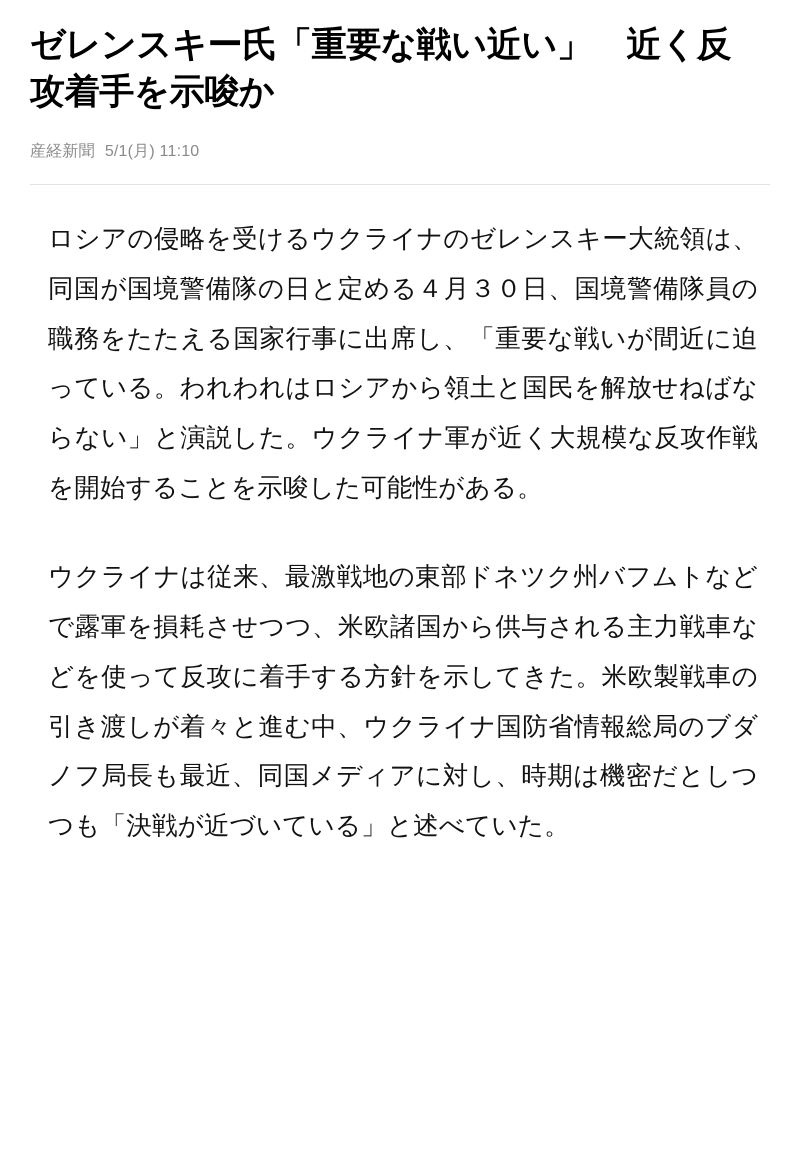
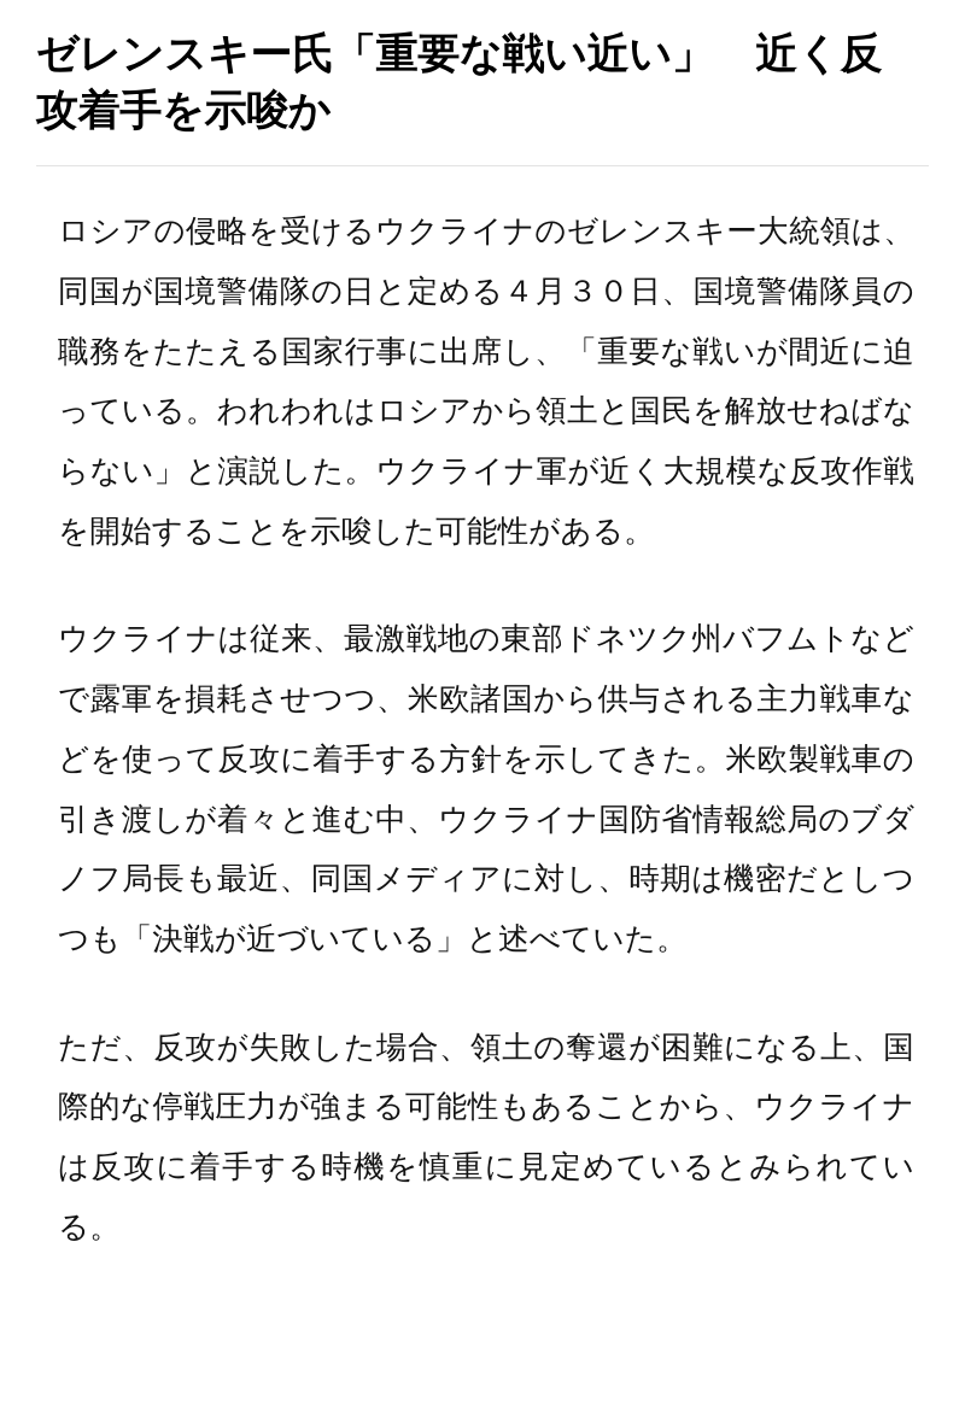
  ゼレンスキー氏「重要な戦い近い」 近く反攻着手を示唆か
- 産経新聞 5/1(月) 11:10
  ロシアの侵略を受けるウクライナのゼレンスキー大統領は、同国が国境警備隊の日と定める４月３０日、国境警備隊員の職務をたたえる国家行事に出席し、「重要な戦いが間近に迫っている。われわれはロシアから領土と国民を解放せねばならない」と演説した。ウクライナ軍が近く大規模な反攻作戦を開始することを示唆した可能性がある。
  ウクライナは従来、最激戦地の東部ドネツク州バフムトなどで露軍を損耗させつつ、米欧諸国から供与される主力戦車などを使って反攻に着手する方針を示してきた。米欧製戦車の引き渡しが着々と進む中、ウクライナ国防省情報総局のブダノフ局長も最近、同国メディアに対し、時期は機密だとしつつも「決戦が近づいている」と述べていた。
+ ただ、反攻が失敗した場合、領土の奪還が困難になる上、国際的な停戦圧力が強まる可能性もあることから、ウクライナは反攻に着手する時機を慎重に見定めているとみられている。
